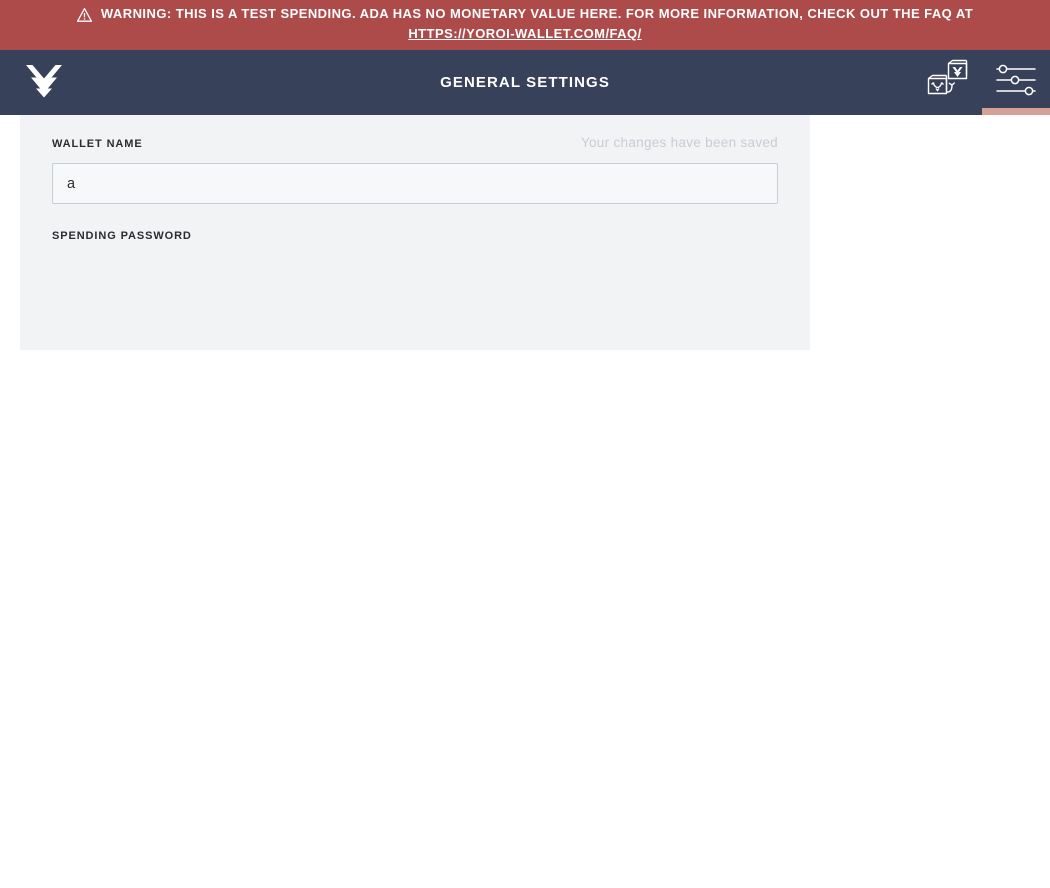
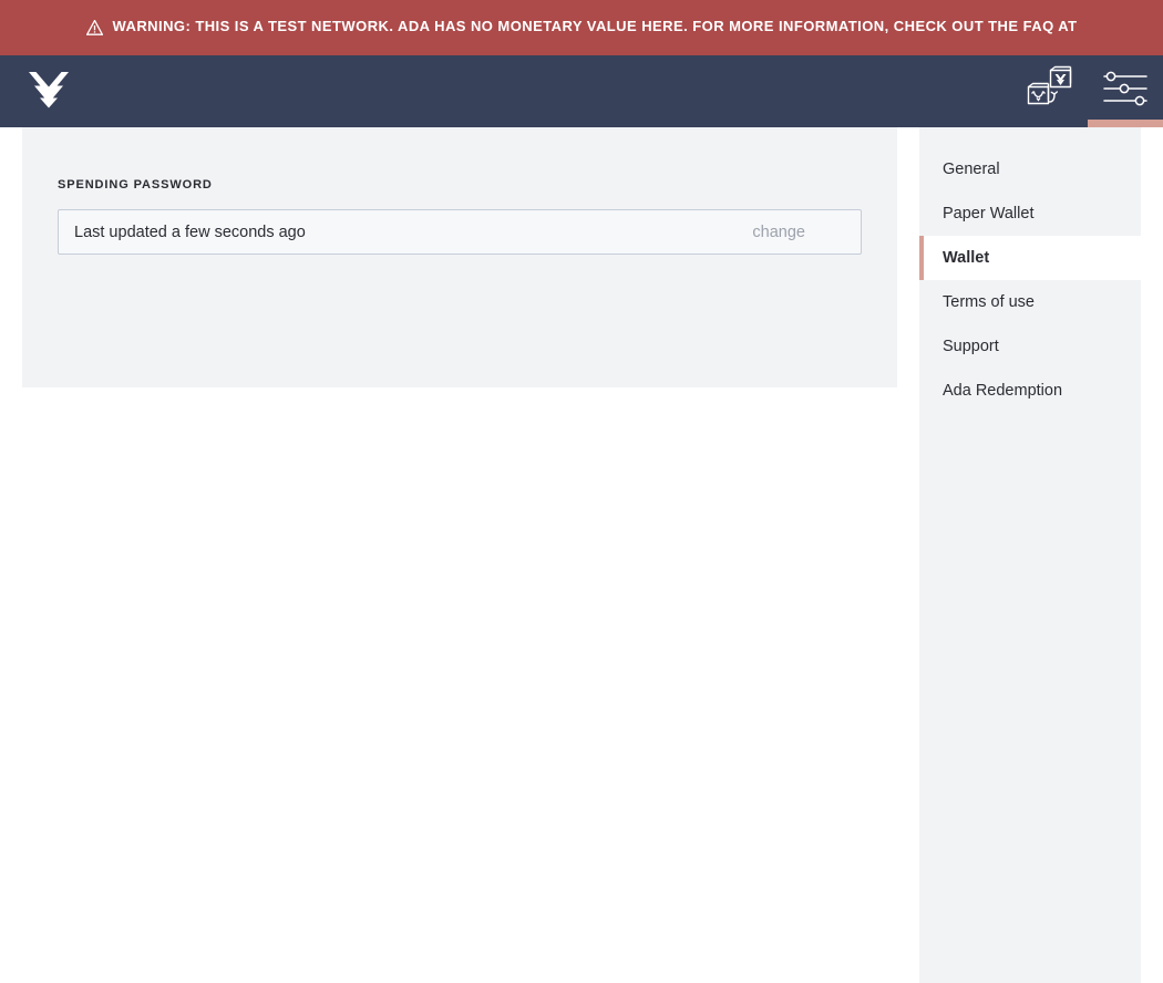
- WARNING: THIS IS A TEST SPENDING. ADA HAS NO MONETARY VALUE HERE. FOR MORE INFORMATION, CHECK OUT THE FAQ AT
+ WARNING: THIS IS A TEST NETWORK. ADA HAS NO MONETARY VALUE HERE. FOR MORE INFORMATION, CHECK OUT THE FAQ AT
- HTTPS://YOROI-WALLET.COM/FAQ/
- GENERAL SETTINGS
- WALLET NAME
- Your changes have been saved
- a
  SPENDING PASSWORD
+ Last updated a few seconds ago
+ change
+ General
+ Paper Wallet
+ Wallet
+ Terms of use
+ Support
+ Ada Redemption
